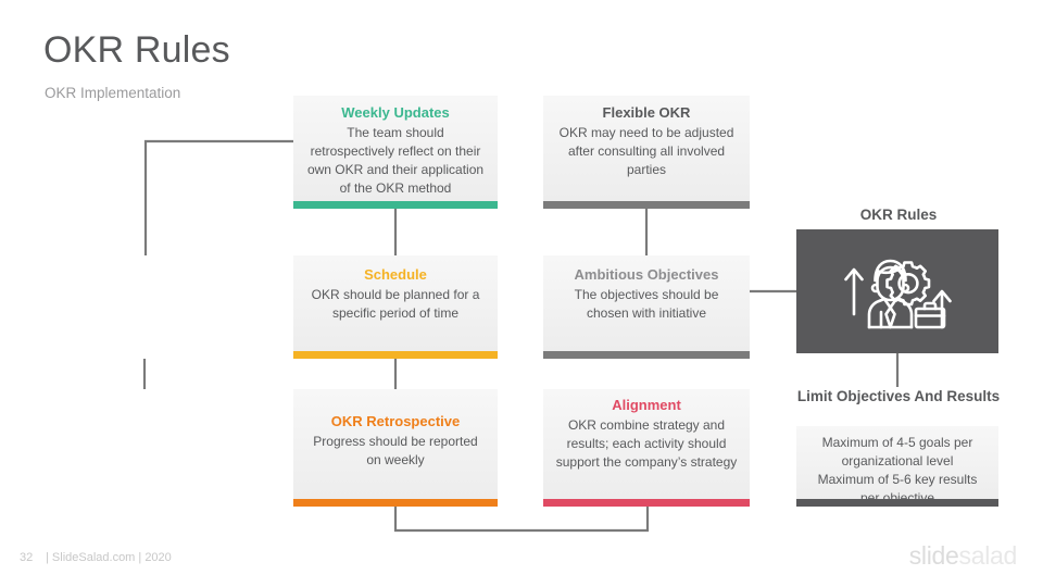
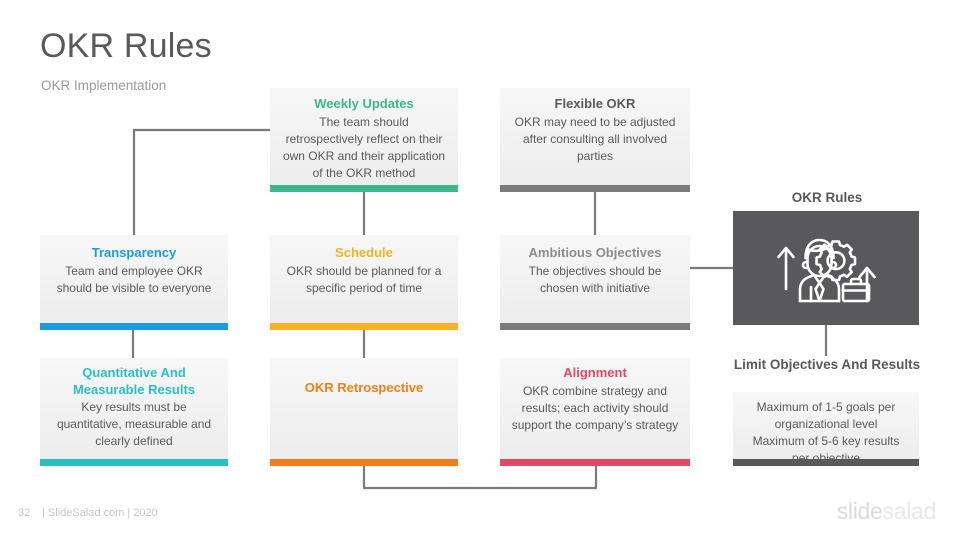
  OKR Rules
  OKR Implementation
  Weekly Updates
  The team should retrospectively reflect on their own OKR and their application of the OKR method
  Flexible OKR
  OKR may need to be adjusted after consulting all involved parties
  OKR Rules
+ Transparency
+ Team and employee OKR should be visible to everyone
  Schedule
  OKR should be planned for a specific period of time
  Ambitious Objectives
  The objectives should be chosen with initiative
+ Quantitative And Measurable Results
+ Key results must be quantitative, measurable and clearly defined
  OKR Retrospective
- Progress should be reported on weekly
  Alignment
  OKR combine strategy and results; each activity should support the company’s strategy
  Limit Objectives And Results
- Maximum of 4-5 goals per
+ Maximum of 1-5 goals per
  organizational level
  Maximum of 5-6 key results
  32
  | SlideSalad.com | 2020
